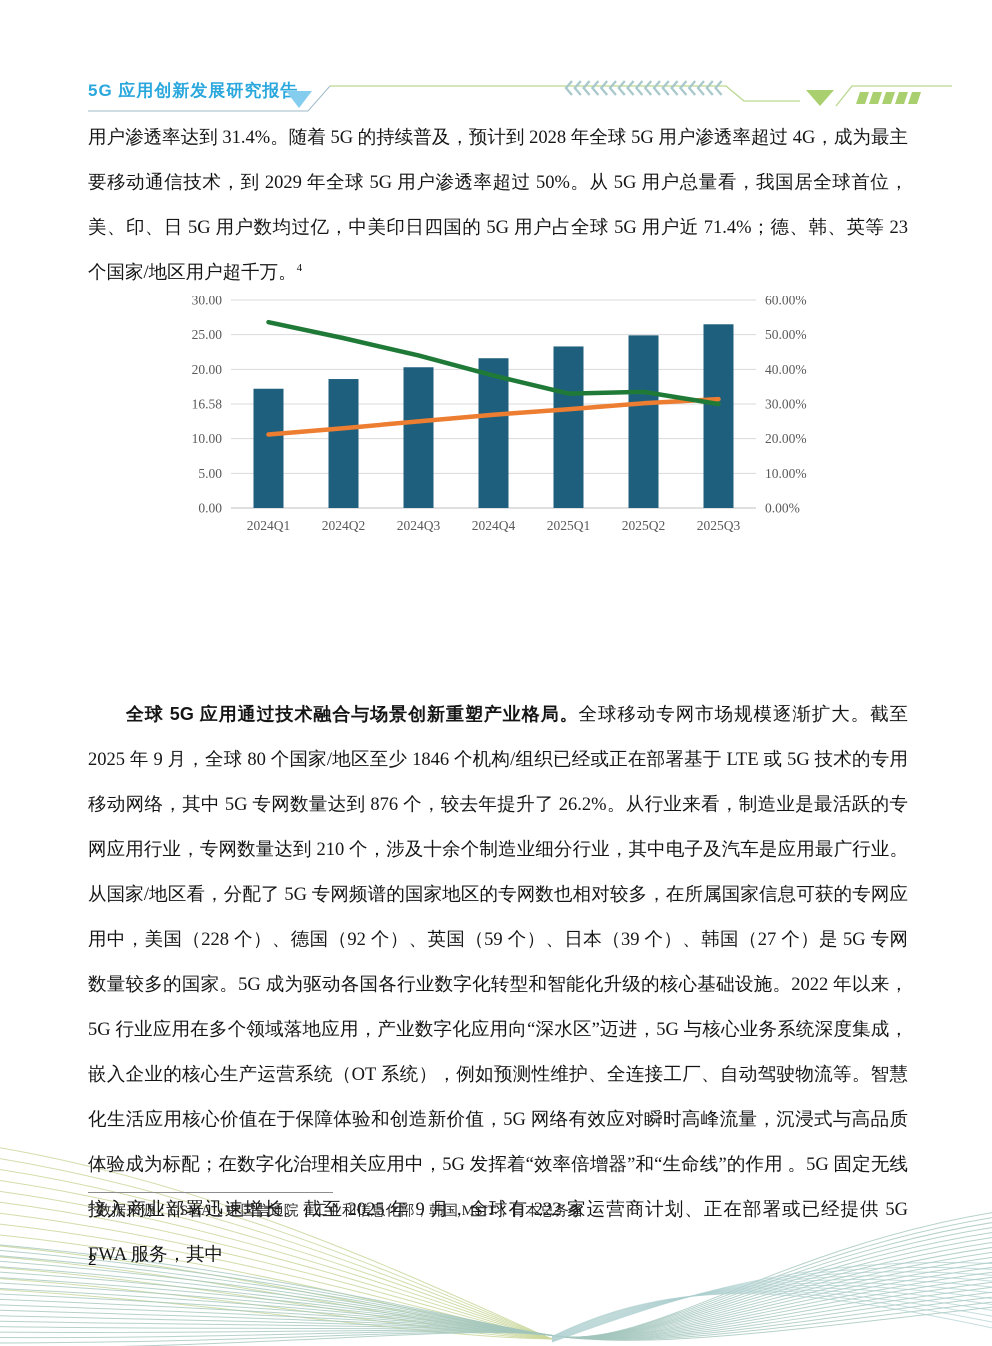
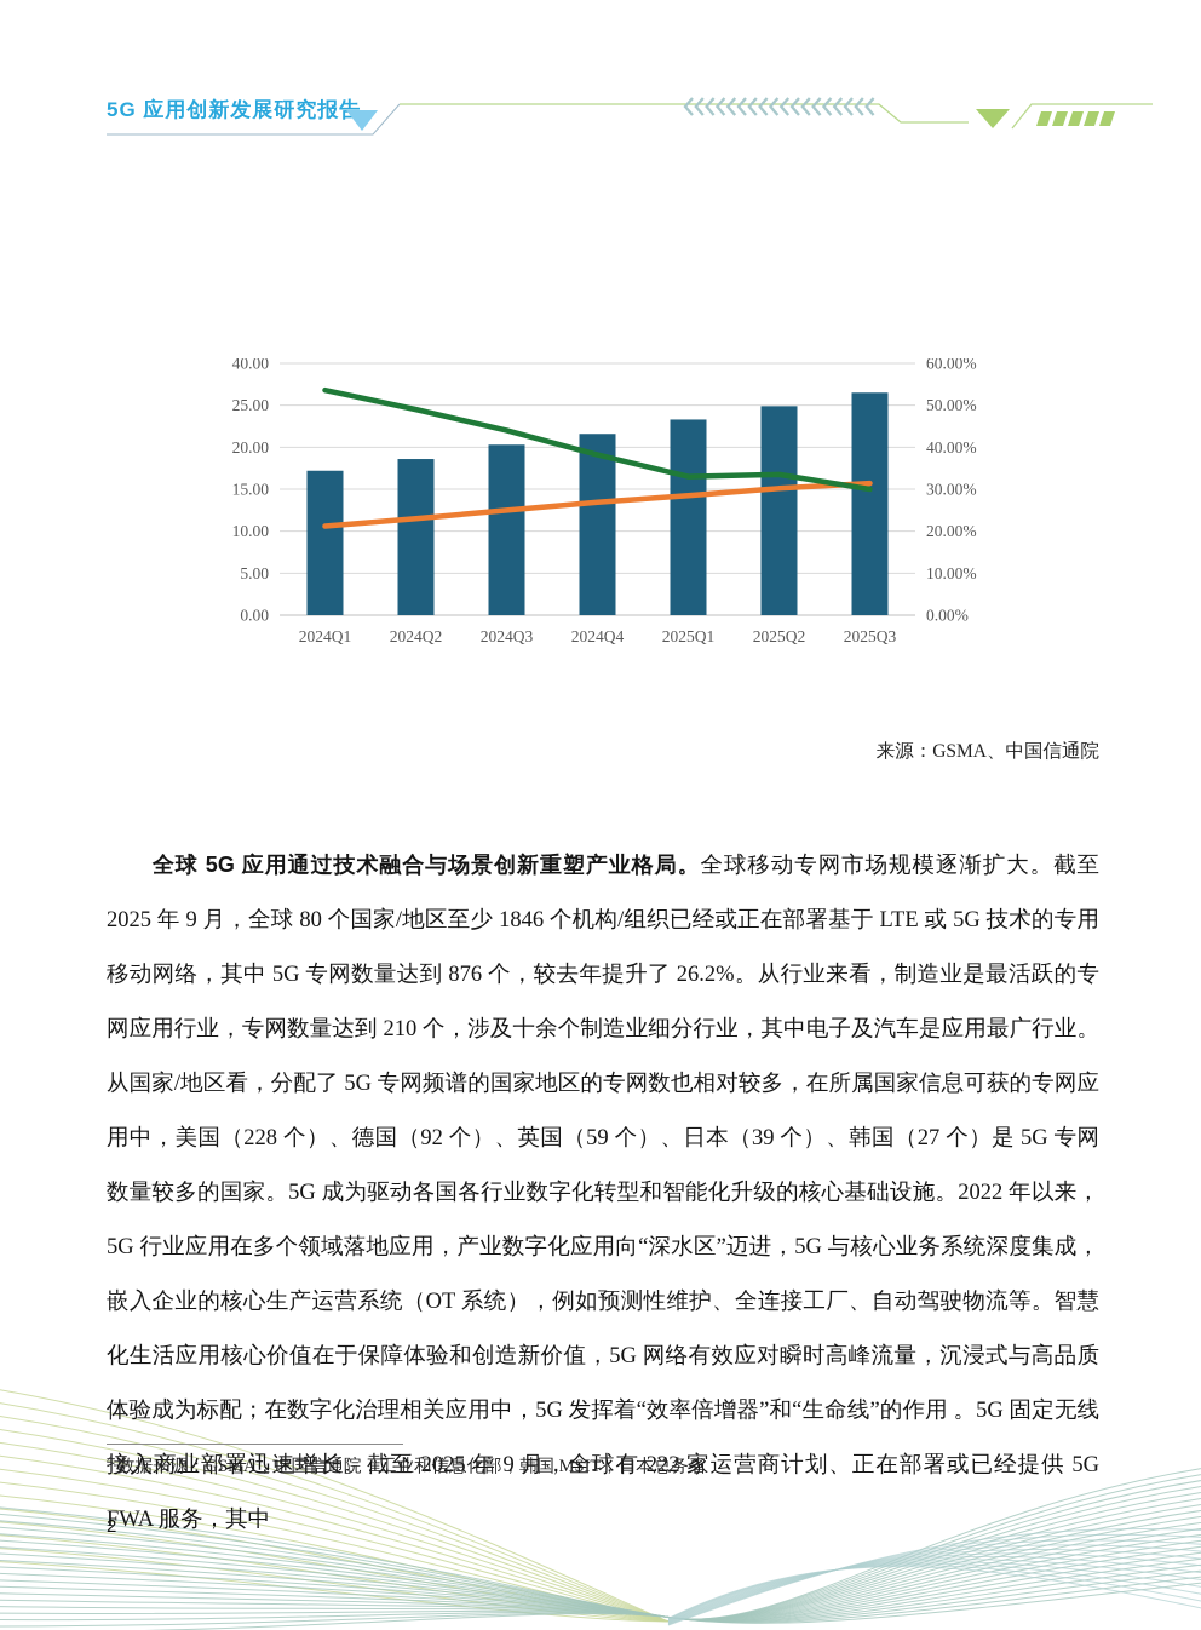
  5G 应用创新发展研究报告
- 用户渗透率达到 31.4%。随着 5G 的持续普及，预计到 2028 年全球 5G 用户渗透率超过 4G，成为最主要移动通信技术，到 2029 年全球 5G 用户渗透率超过 50%。从 5G 用户总量看，我国居全球首位，美、印、日 5G 用户数均过亿，中美印日四国的 5G 用户占全球 5G 用户近 71.4%；德、韩、英等 23 个国家/地区用户超千万。4
  0.00
  0.00%
  5.00
  10.00%
  10.00
  20.00%
- 16.58
+ 15.00
  30.00%
  20.00
  40.00%
  25.00
  50.00%
- 30.00
+ 40.00
  60.00%
  2024Q1
  2024Q2
  2024Q3
  2024Q4
  2025Q1
  2025Q2
  2025Q3
+ 来源：GSMA、中国信通院
  全球 5G 应用通过技术融合与场景创新重塑产业格局。全球移动专网市场规模逐渐扩大。截至 2025 年 9 月，全球 80 个国家/地区至少 1846 个机构/组织已经或正在部署基于 LTE 或 5G 技术的专用移动网络，其中 5G 专网数量达到 876 个，较去年提升了 26.2%。从行业来看，制造业是最活跃的专网应用行业，专网数量达到 210 个，涉及十余个制造业细分行业，其中电子及汽车是应用最广行业。从国家/地区看，分配了 5G 专网频谱的国家地区的专网数也相对较多，在所属国家信息可获的专网应用中，美国（228 个）、德国（92 个）、英国（59 个）、日本（39 个）、韩国（27 个）是 5G 专网数量较多的国家。5G 成为驱动各国各行业数字化转型和智能化升级的核心基础设施。2022 年以来，5G 行业应用在多个领域落地应用，产业数字化应用向“深水区”迈进，5G 与核心业务系统深度集成，嵌入企业的核心生产运营系统（OT 系统），例如预测性维护、全连接工厂、自动驾驶物流等。智慧化生活应用核心价值在于保障体验和创造新价值，5G 网络有效应对瞬时高峰流量，沉浸式与高品质体验成为标配；在数字化治理相关应用中，5G 发挥着“效率倍增器”和“生命线”的作用 。5G 固定无线接入商业部署迅速增长。截至 2025 年 9 月，全球有 222 家运营商计划、正在部署或已经提供 5G FWA 服务，其中
  4 数据来源：GSMA，中国信通院，工业和信息化部，韩国 MSIT，日本总务省
  2
